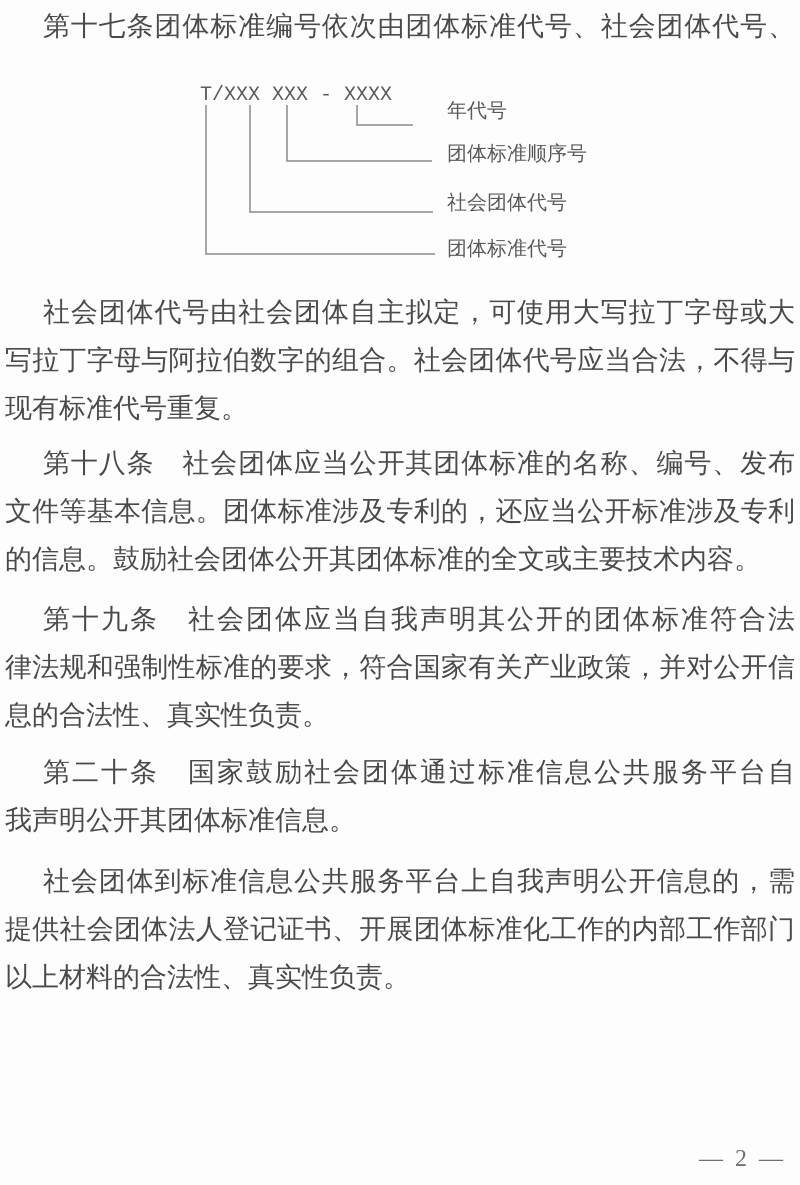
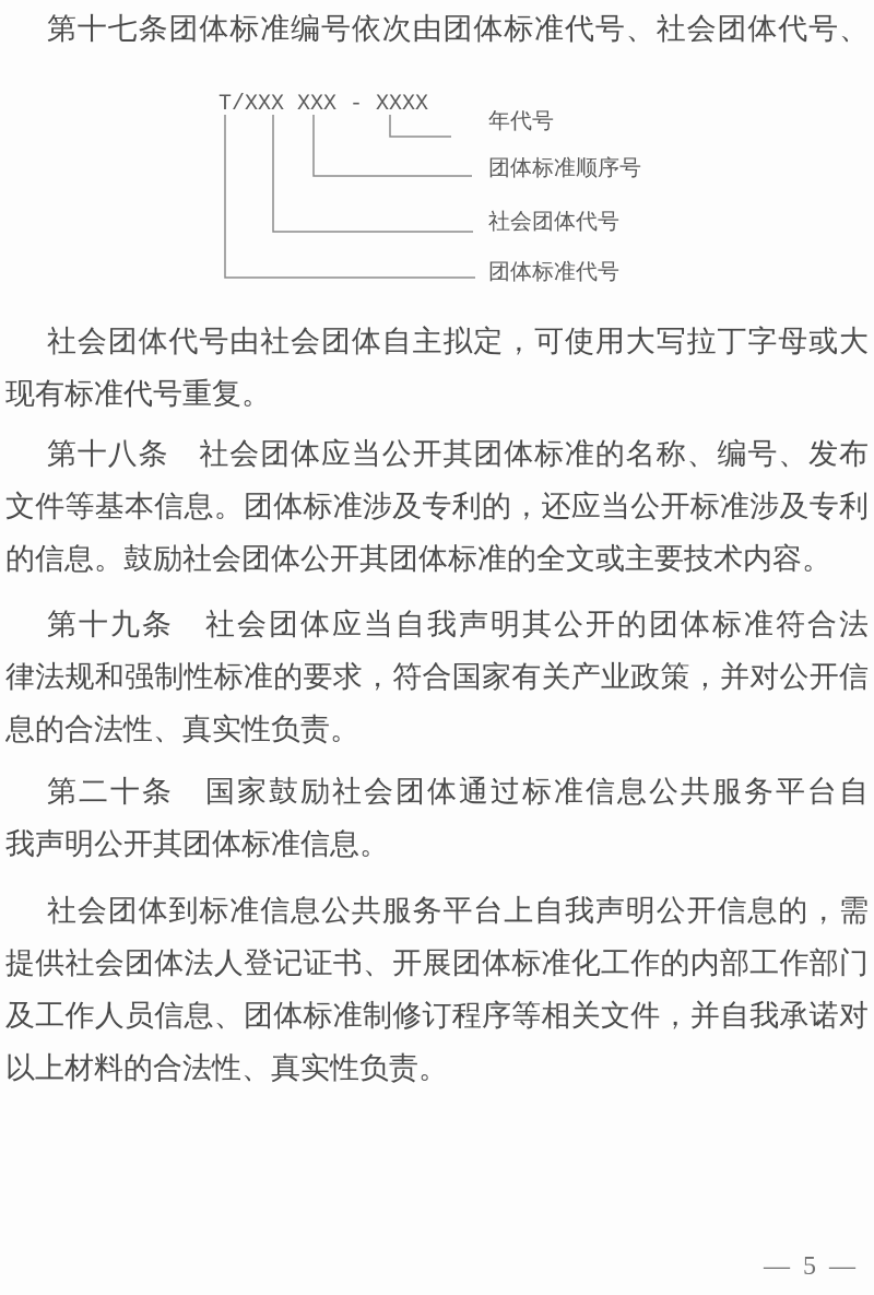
  第十七条团体标准编号依次由团体标准代号、社会团体代号、
  T/XXX XXX - XXXX
  年代号
  团体标准顺序号
  社会团体代号
  团体标准代号
  社会团体代号由社会团体自主拟定，可使用大写拉丁字母或大
- 写拉丁字母与阿拉伯数字的组合。社会团体代号应当合法，不得与
  现有标准代号重复。
  第十八条 社会团体应当公开其团体标准的名称、编号、发布
  文件等基本信息。团体标准涉及专利的，还应当公开标准涉及专利
  的信息。鼓励社会团体公开其团体标准的全文或主要技术内容。
  第十九条 社会团体应当自我声明其公开的团体标准符合法
  律法规和强制性标准的要求，符合国家有关产业政策，并对公开信
  息的合法性、真实性负责。
  第二十条 国家鼓励社会团体通过标准信息公共服务平台自
  我声明公开其团体标准信息。
  社会团体到标准信息公共服务平台上自我声明公开信息的，需
  提供社会团体法人登记证书、开展团体标准化工作的内部工作部门
+ 及工作人员信息、团体标准制修订程序等相关文件，并自我承诺对
  以上材料的合法性、真实性负责。
- — 2 —
+ — 5 —
